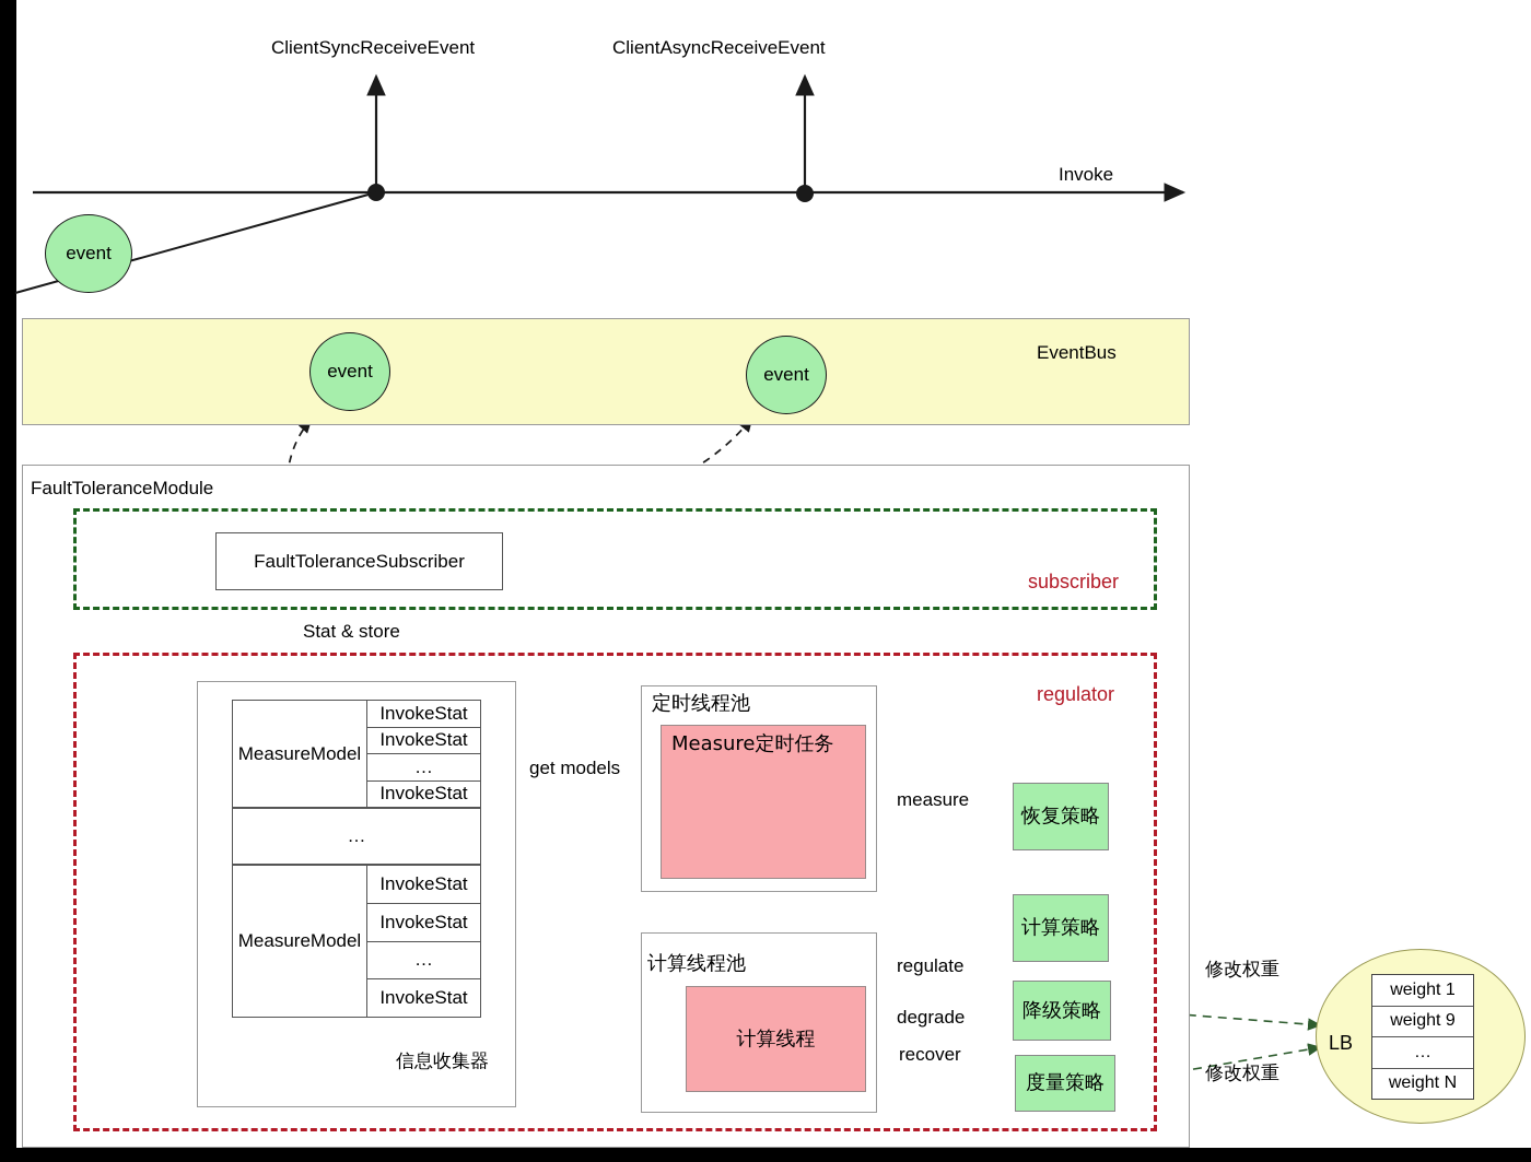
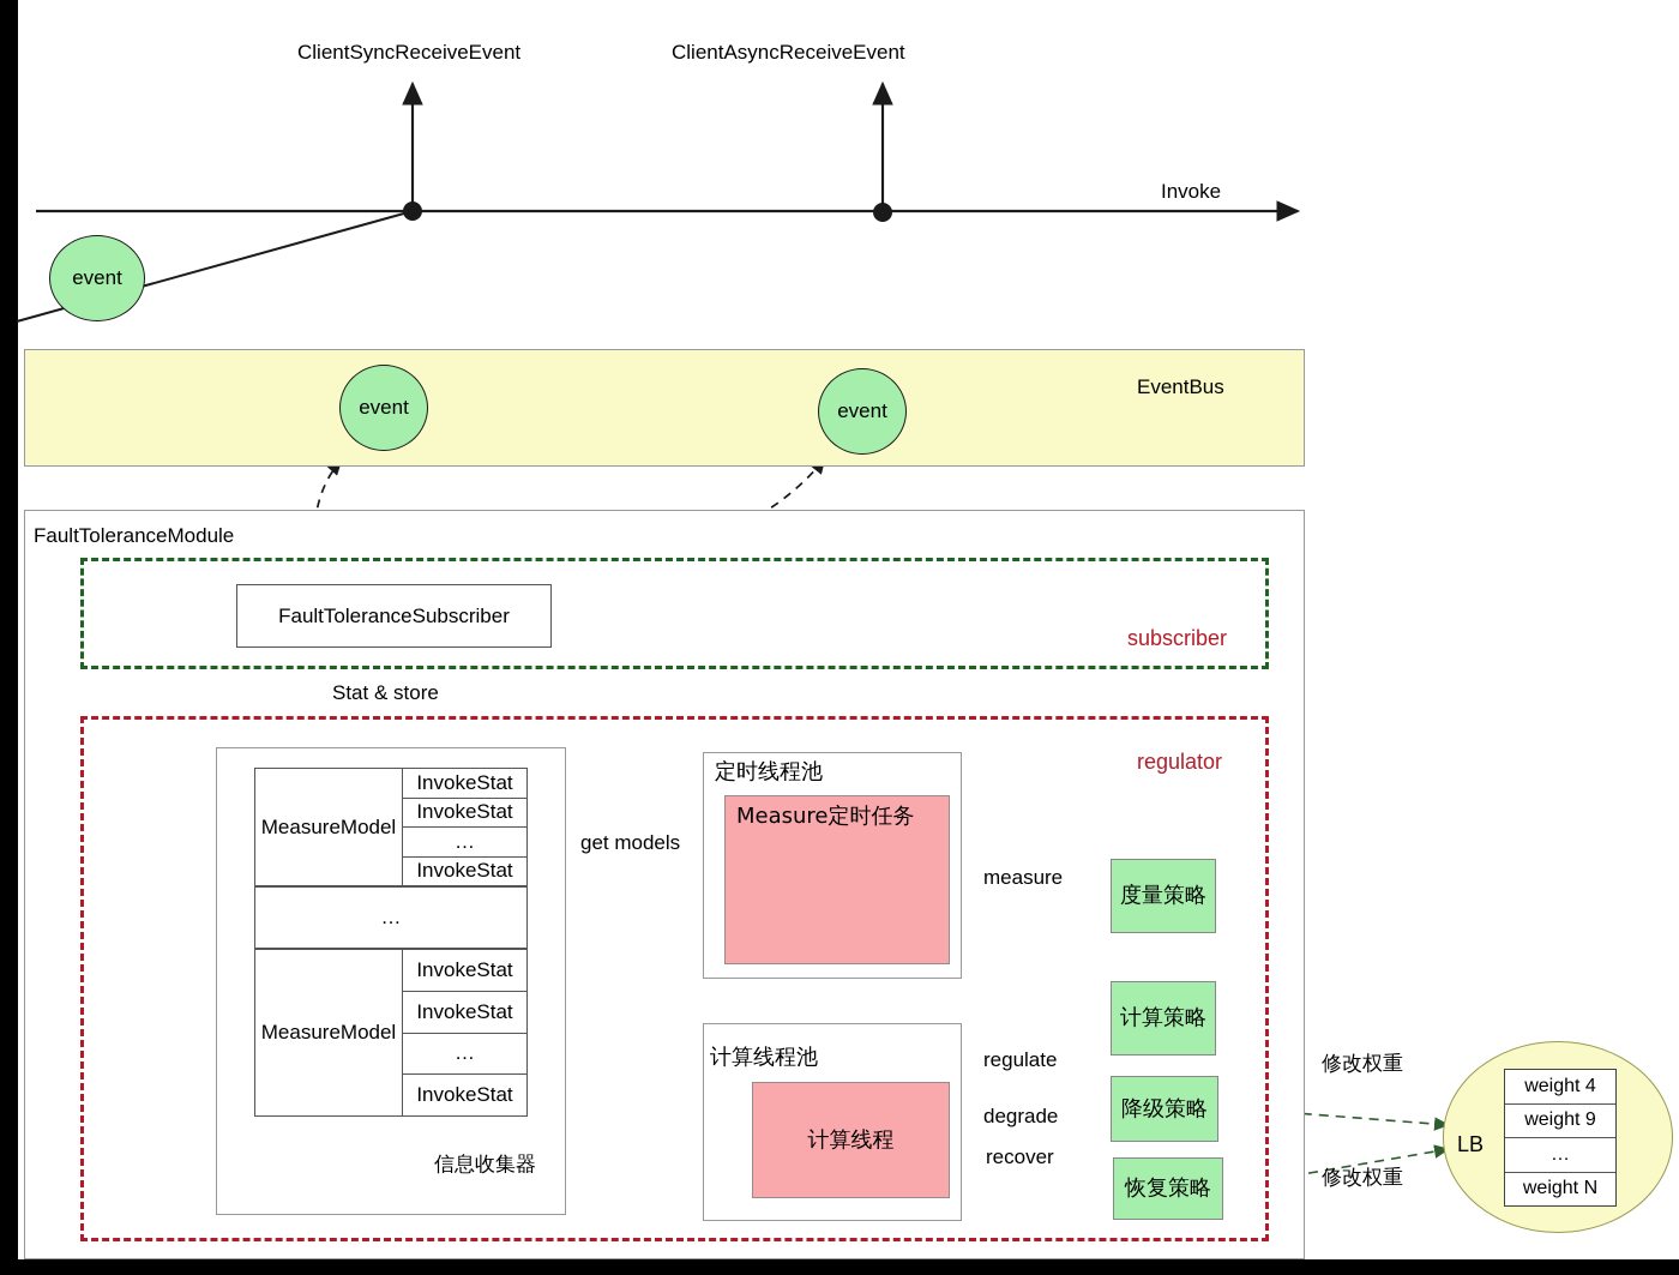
  ClientSyncReceiveEvent
  ClientAsyncReceiveEvent
  Invoke
  event
  EventBus
  event
  event
  FaultToleranceModule
  subscriber
  FaultToleranceSubscriber
  Stat & store
  regulator
  信息收集器
  MeasureModel
  InvokeStat
  InvokeStat
  …
  InvokeStat
  …
  MeasureModel
  InvokeStat
  InvokeStat
  …
  InvokeStat
  定时线程池
  Measure定时任务
  get models
  measure
  计算线程池
  计算线程
  regulate
  degrade
  recover
- 恢复策略
+ 度量策略
  计算策略
  降级策略
- 度量策略
+ 恢复策略
  LB
- weight 1
+ weight 4
  weight 9
  …
  weight N
  修改权重
  修改权重
